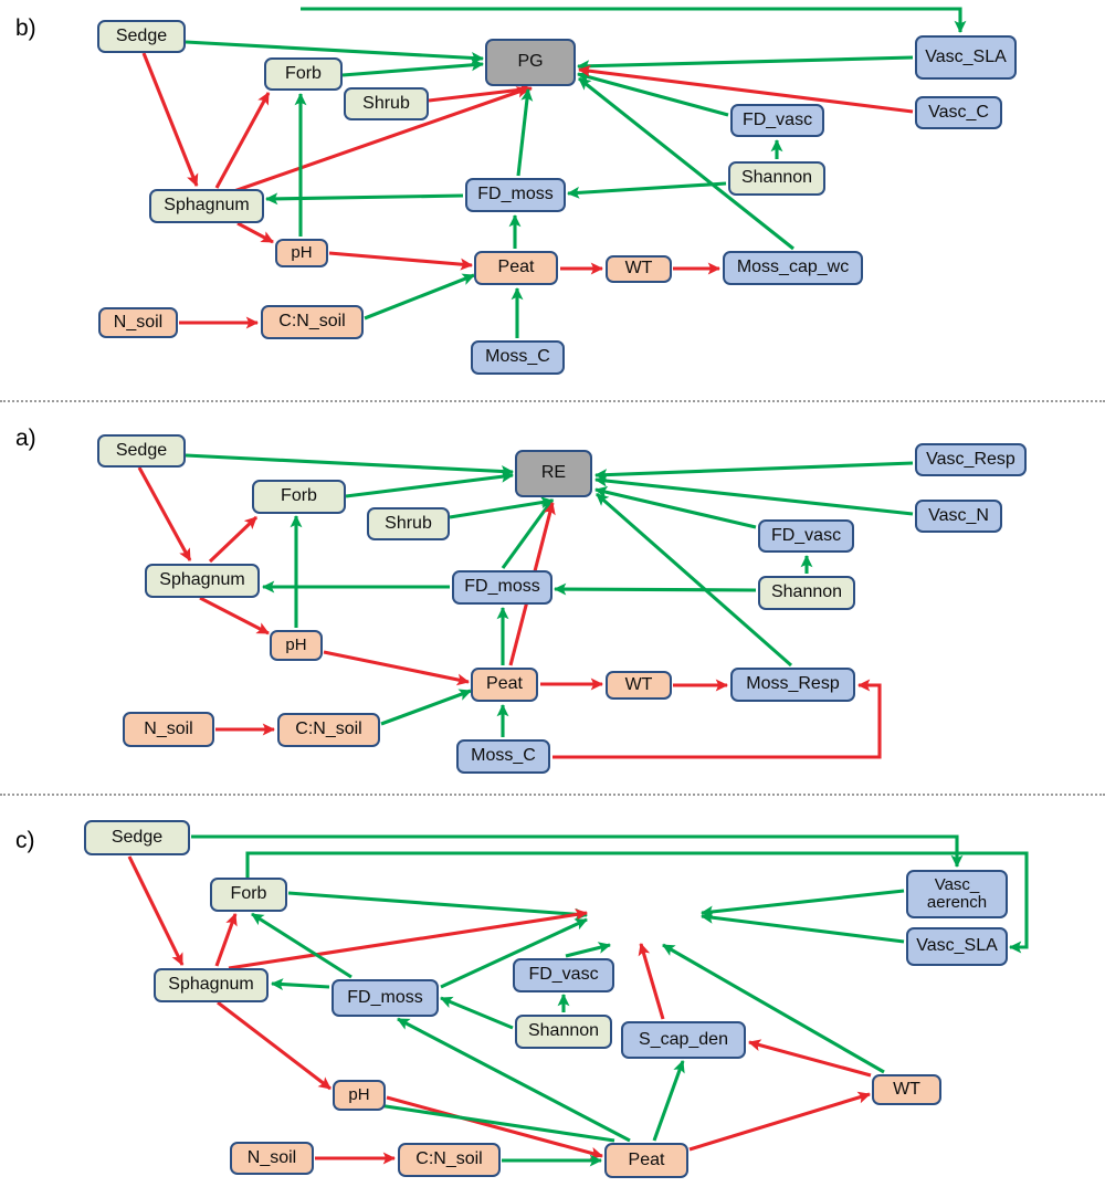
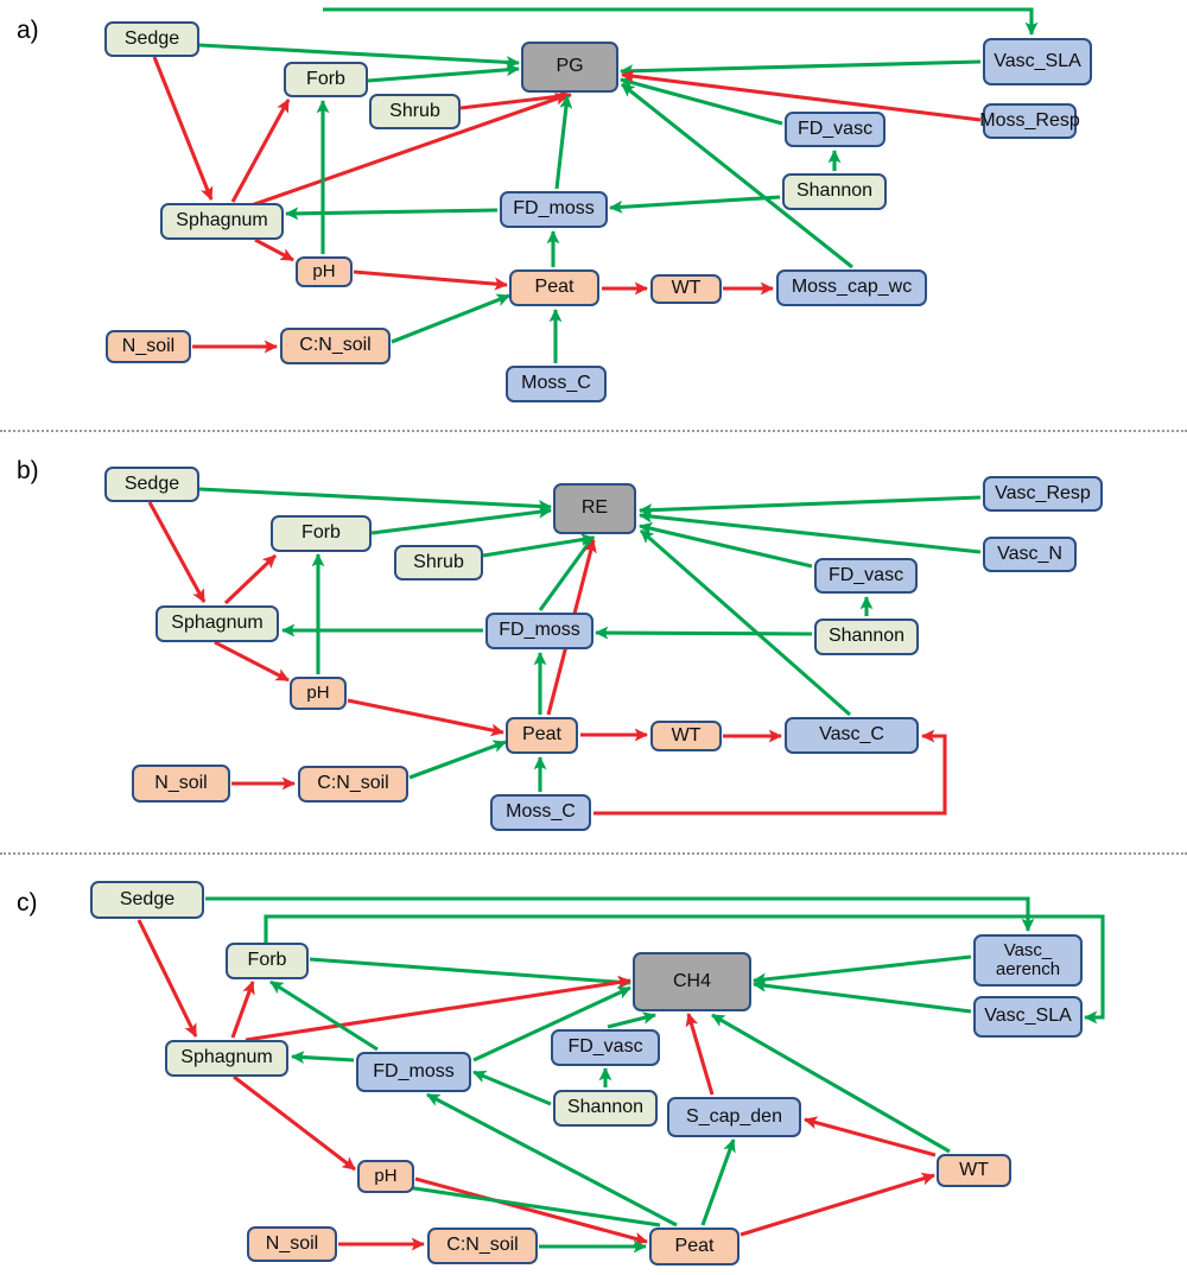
- b)
+ a)
  Sedge
  Forb
  Shrub
  PG
  Vasc_SLA
- Vasc_C
+ Moss_Resp
  FD_vasc
  Shannon
  FD_moss
  Sphagnum
  pH
  Peat
  WT
  Moss_cap_wc
  N_soil
  C:N_soil
  Moss_C
- a)
+ b)
  Sedge
  Forb
  Shrub
  RE
  Vasc_Resp
  Vasc_N
  FD_vasc
  Shannon
  FD_moss
  Sphagnum
  pH
  Peat
  WT
- Moss_Resp
+ Vasc_C
  N_soil
  C:N_soil
  Moss_C
  c)
  Sedge
  Forb
+ CH4
  Vasc_
  aerench
  Vasc_SLA
  FD_vasc
  Shannon
  FD_moss
  Sphagnum
  S_cap_den
  pH
  WT
  N_soil
  C:N_soil
  Peat
